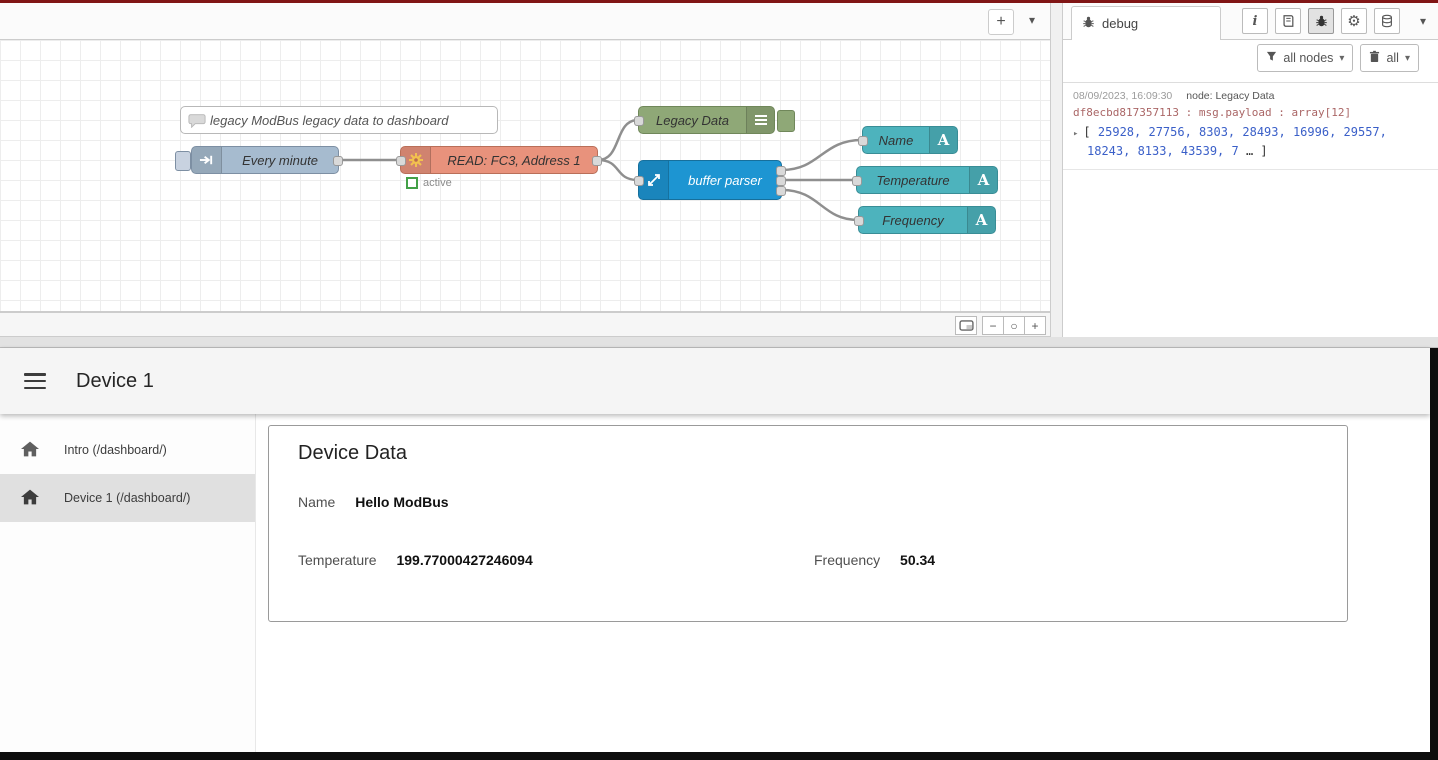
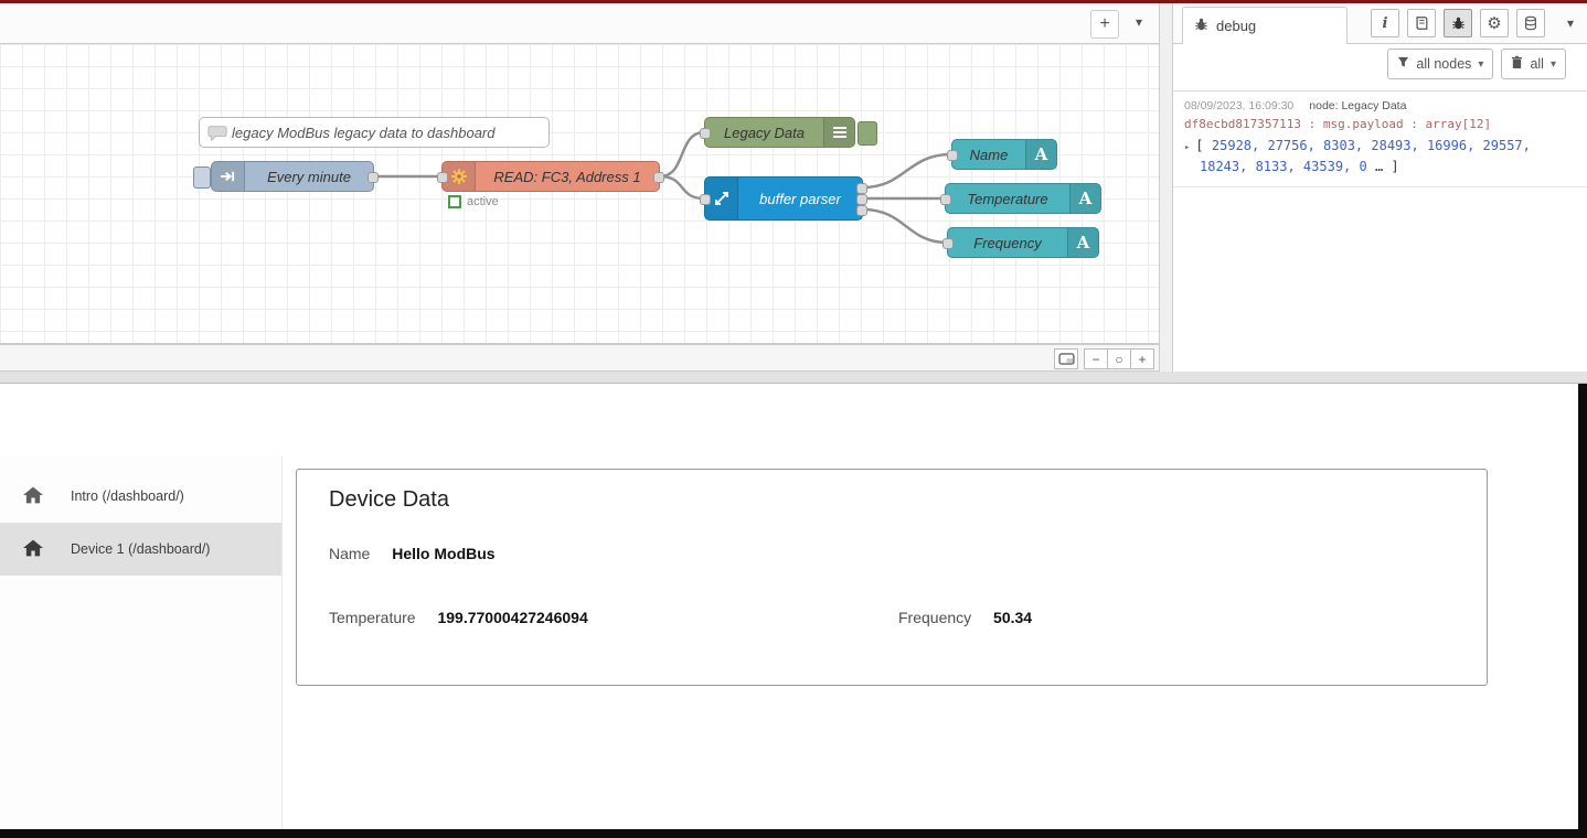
  +
  ▾
  legacy ModBus legacy data to dashboard
  Every minute
  READ: FC3, Address 1
  active
  Legacy Data
  buffer parser
  Name
  A
  Temperature
  A
  Frequency
  A
  −
  ○
  +
  debug
  i
  ⚙
  ▾
  all nodes
  ▾
  all
  ▾
  08/09/2023, 16:09:30
  node: Legacy Data
  df8ecbd817357113 : msg.payload : array[12]
  ▸ [ 25928, 27756, 8303, 28493, 16996, 29557,
- 18243, 8133, 43539, 7 … ]
+ 18243, 8133, 43539, 0 … ]
- Device 1
  Intro (/dashboard/)
  Device 1 (/dashboard/)
  Device Data
  Name Hello ModBus
  Temperature 199.77000427246094
  Frequency 50.34
